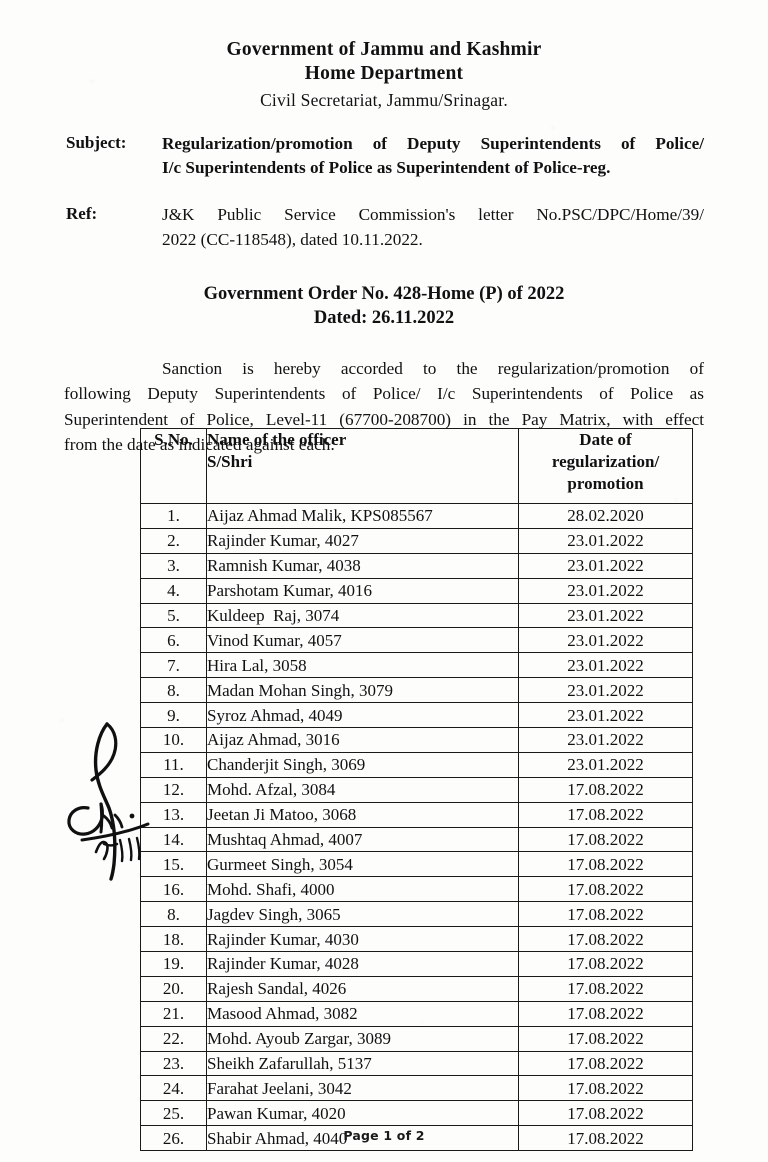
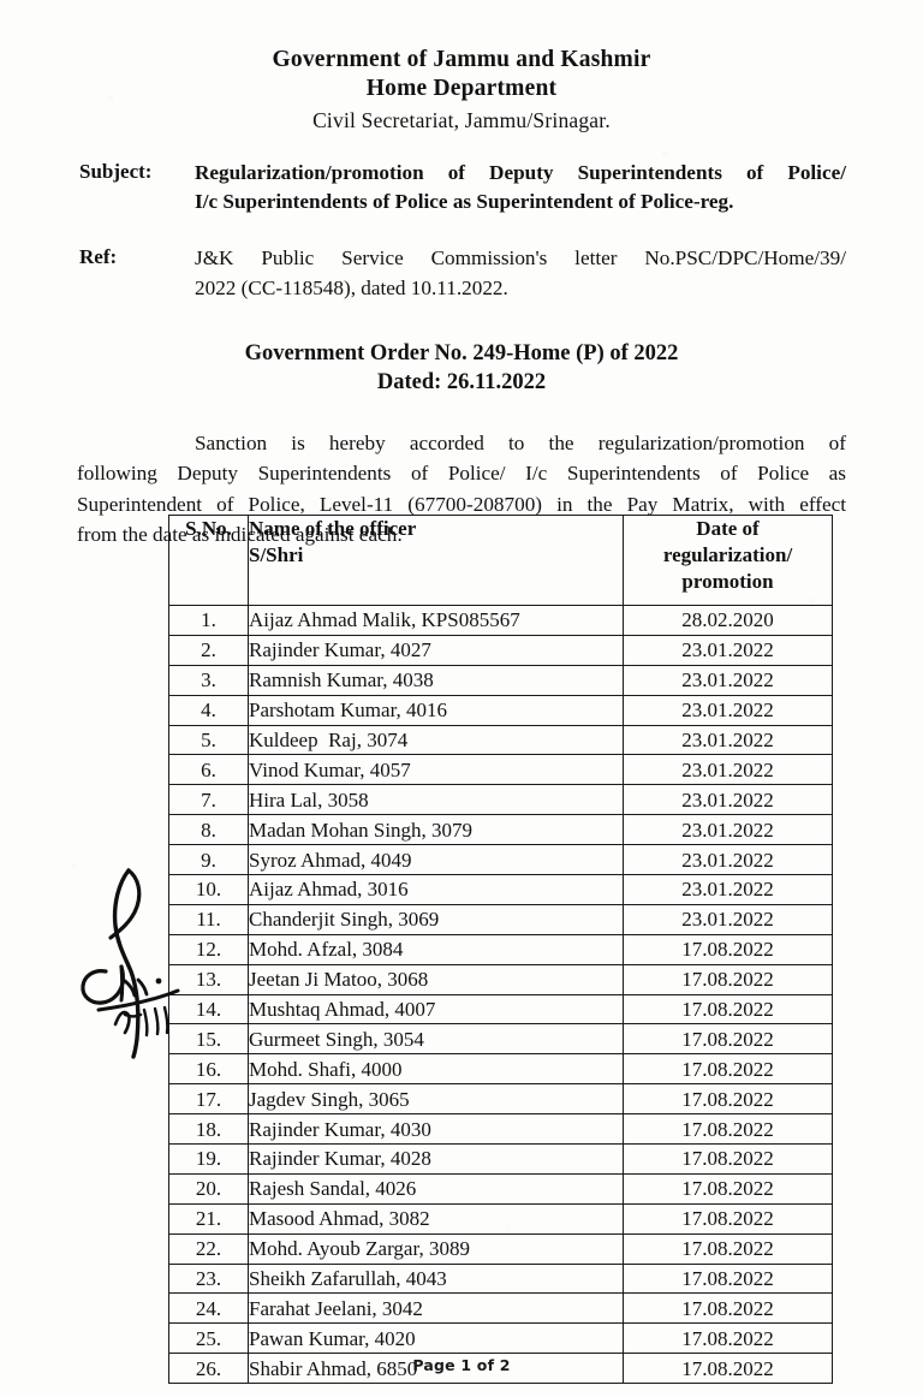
  Government of Jammu and Kashmir
  Home Department
  Civil Secretariat, Jammu/Srinagar.
  Subject:
  Regularization/promotion of Deputy Superintendents of Police/
  I/c Superintendents of Police as Superintendent of Police-reg.
  Ref:
  J&K Public Service Commission's letter No.PSC/DPC/Home/39/
  2022 (CC-118548), dated 10.11.2022.
- Government Order No. 428-Home (P) of 2022
+ Government Order No. 249-Home (P) of 2022
  Dated: 26.11.2022
  Sanction is hereby accorded to the regularization/promotion of
  following Deputy Superintendents of Police/ I/c Superintendents of Police as
  Superintendent of Police, Level-11 (67700-208700) in the Pay Matrix, with effect
  from the date as indicated against each:
  S.No.	Name of the officer S/Shri	Date of regularization/ promotion
  1.	Aijaz Ahmad Malik, KPS085567	28.02.2020
  2.	Rajinder Kumar, 4027	23.01.2022
  3.	Ramnish Kumar, 4038	23.01.2022
  4.	Parshotam Kumar, 4016	23.01.2022
  5.	Kuldeep Raj, 3074	23.01.2022
  6.	Vinod Kumar, 4057	23.01.2022
  7.	Hira Lal, 3058	23.01.2022
  8.	Madan Mohan Singh, 3079	23.01.2022
  9.	Syroz Ahmad, 4049	23.01.2022
  10.	Aijaz Ahmad, 3016	23.01.2022
  11.	Chanderjit Singh, 3069	23.01.2022
  12.	Mohd. Afzal, 3084	17.08.2022
  13.	Jeetan Ji Matoo, 3068	17.08.2022
  14.	Mushtaq Ahmad, 4007	17.08.2022
  15.	Gurmeet Singh, 3054	17.08.2022
  16.	Mohd. Shafi, 4000	17.08.2022
- 8.	Jagdev Singh, 3065	17.08.2022
+ 17.	Jagdev Singh, 3065	17.08.2022
  18.	Rajinder Kumar, 4030	17.08.2022
  19.	Rajinder Kumar, 4028	17.08.2022
  20.	Rajesh Sandal, 4026	17.08.2022
  21.	Masood Ahmad, 3082	17.08.2022
  22.	Mohd. Ayoub Zargar, 3089	17.08.2022
- 23.	Sheikh Zafarullah, 5137	17.08.2022
+ 23.	Sheikh Zafarullah, 4043	17.08.2022
  24.	Farahat Jeelani, 3042	17.08.2022
  25.	Pawan Kumar, 4020	17.08.2022
- 26.	Shabir Ahmad, 4040	17.08.2022
+ 26.	Shabir Ahmad, 6850	17.08.2022
  Page 1 of 2
